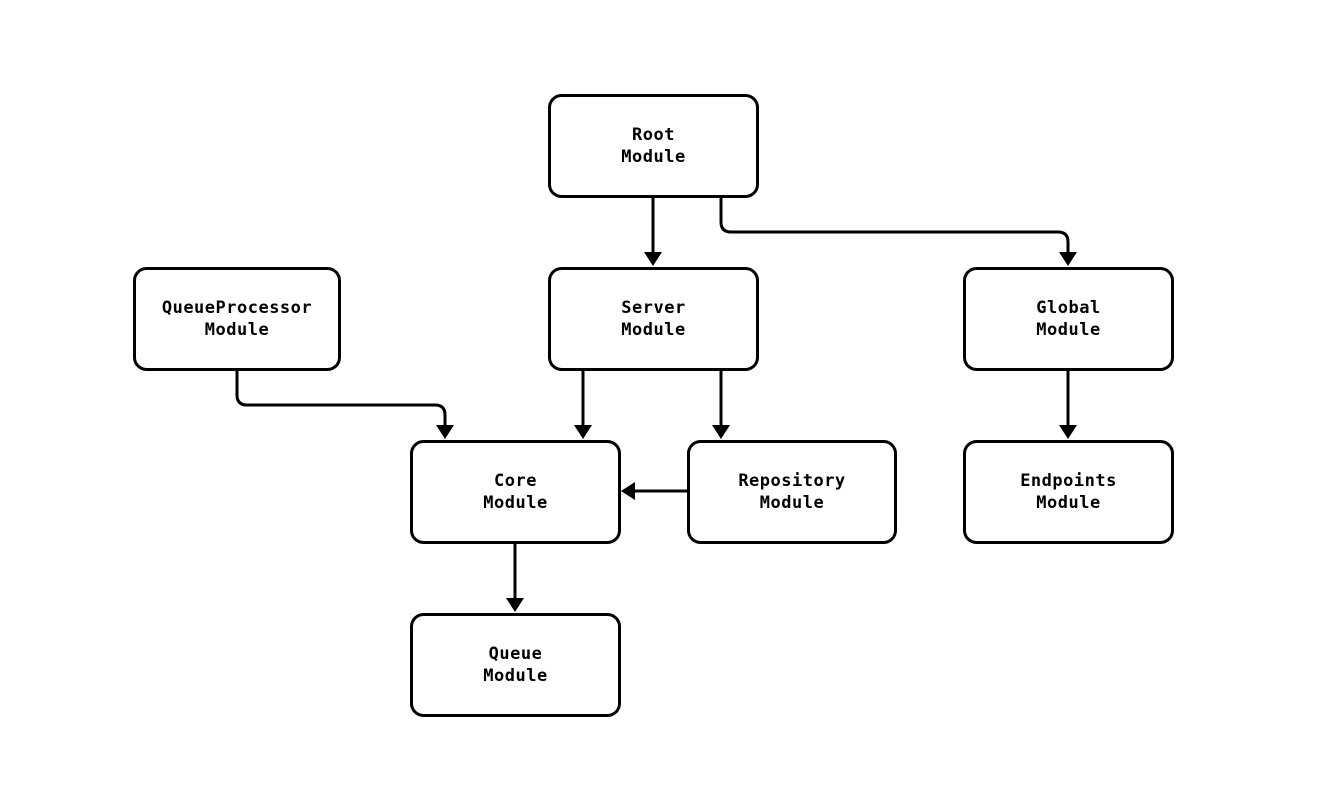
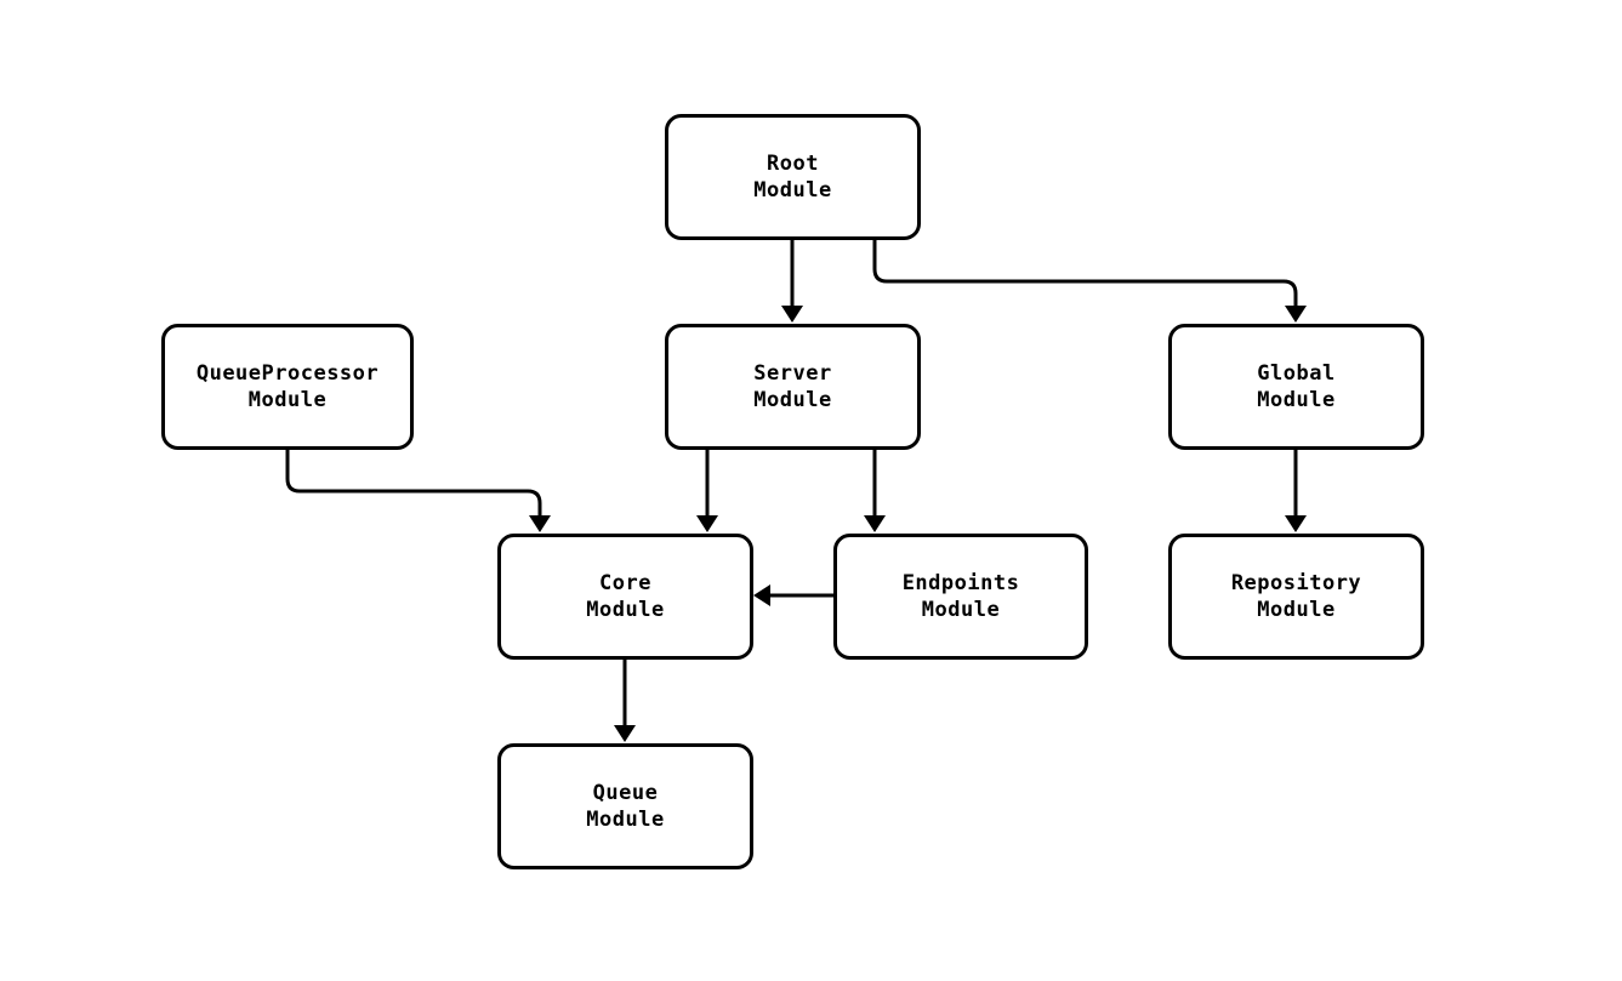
  Root
  Module
  QueueProcessor
  Module
  Server
  Module
  Global
  Module
  Core
  Module
- Repository
+ Endpoints
  Module
- Endpoints
+ Repository
  Module
  Queue
  Module
